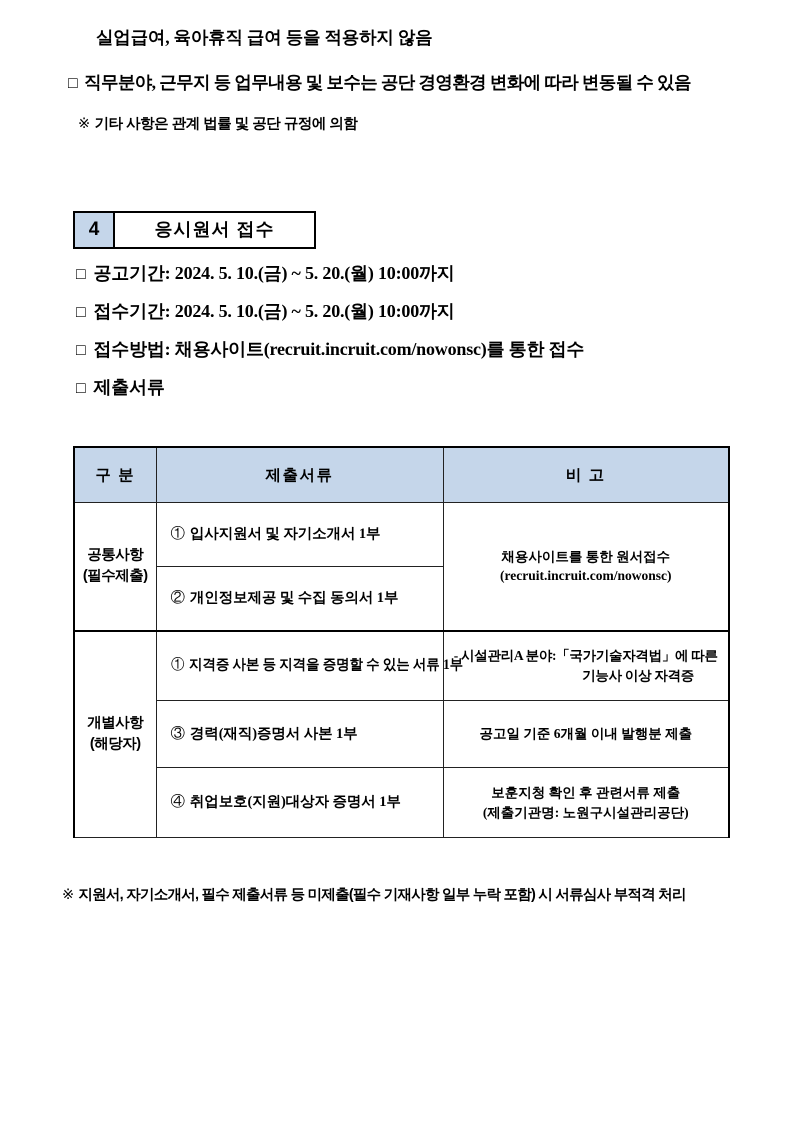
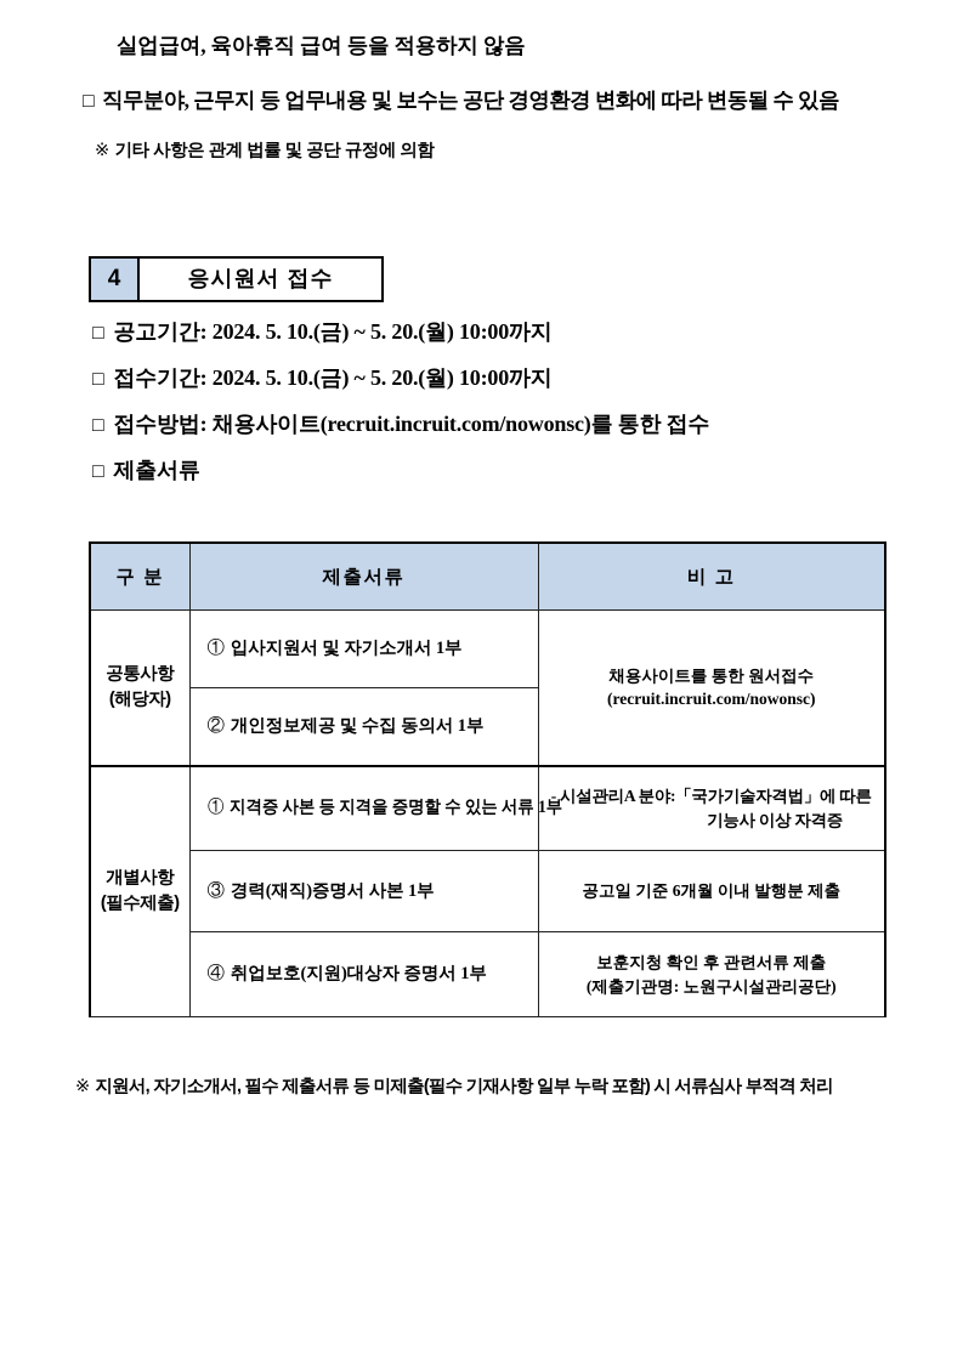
  실업급여, 육아휴직 급여 등을 적용하지 않음
  □ 직무분야, 근무지 등 업무내용 및 보수는 공단 경영환경 변화에 따라 변동될 수 있음
  ※ 기타 사항은 관계 법률 및 공단 규정에 의함
  4
  응시원서 접수
  □ 공고기간: 2024. 5. 10.(금) ~ 5. 20.(월) 10:00까지
  □ 접수기간: 2024. 5. 10.(금) ~ 5. 20.(월) 10:00까지
  □ 접수방법: 채용사이트(recruit.incruit.com/nowonsc)를 통한 접수
  □ 제출서류
  구 분	제출서류	비 고
- 공통사항 (필수제출)	① 입사지원서 및 자기소개서 1부	채용사이트를 통한 원서접수 (recruit.incruit.com/nowonsc)
+ 공통사항 (해당자)	① 입사지원서 및 자기소개서 1부	채용사이트를 통한 원서접수 (recruit.incruit.com/nowonsc)
  ② 개인정보제공 및 수집 동의서 1부
- 개별사항 (해당자)	① 지격증 사본 등 지격을 증명할 수 있는 서류 1부	- 시설관리A 분야:「국가기술자격법」에 따른 기능사 이상 자격증
+ 개별사항 (필수제출)	① 지격증 사본 등 지격을 증명할 수 있는 서류 1부	- 시설관리A 분야:「국가기술자격법」에 따른 기능사 이상 자격증
  ③ 경력(재직)증명서 사본 1부	공고일 기준 6개월 이내 발행분 제출
  ④ 취업보호(지원)대상자 증명서 1부	보훈지청 확인 후 관련서류 제출 (제출기관명: 노원구시설관리공단)
  ※ 지원서, 자기소개서, 필수 제출서류 등 미제출(필수 기재사항 일부 누락 포함) 시 서류심사 부적격 처리
